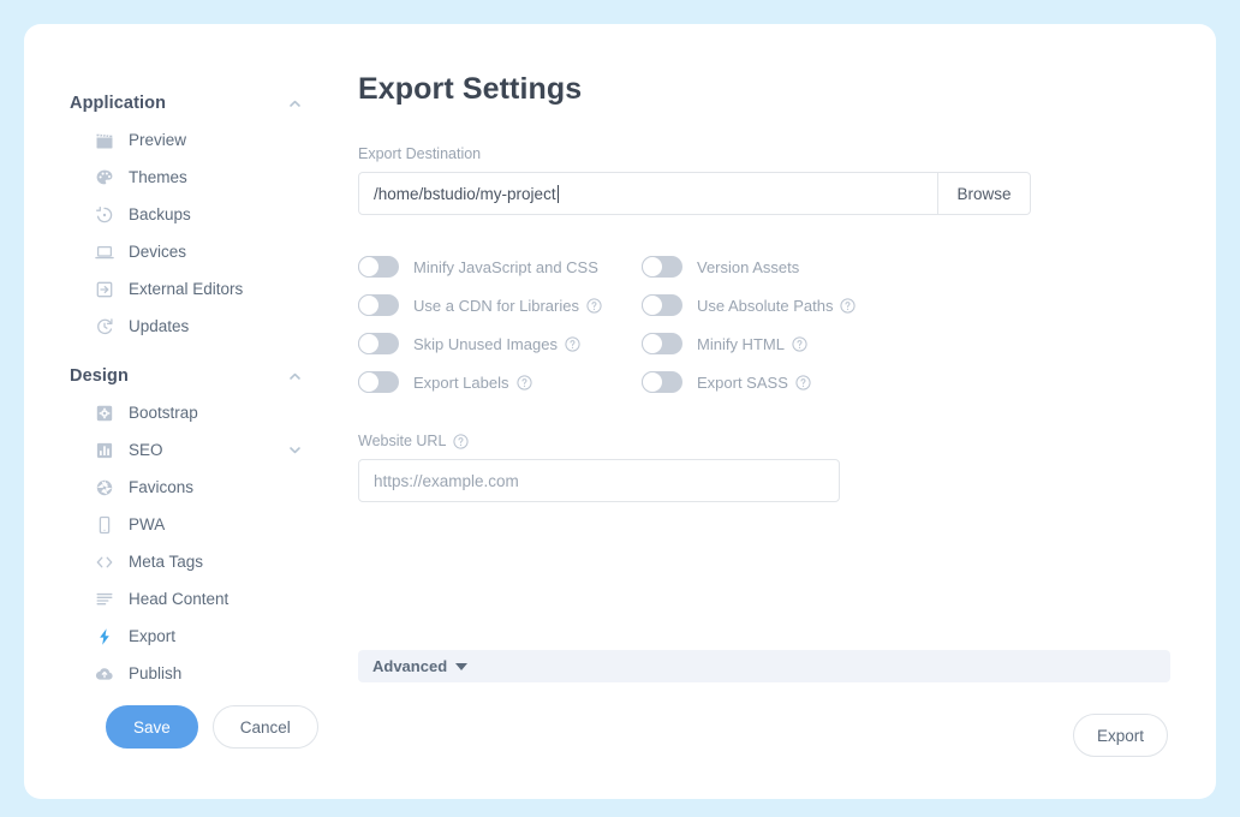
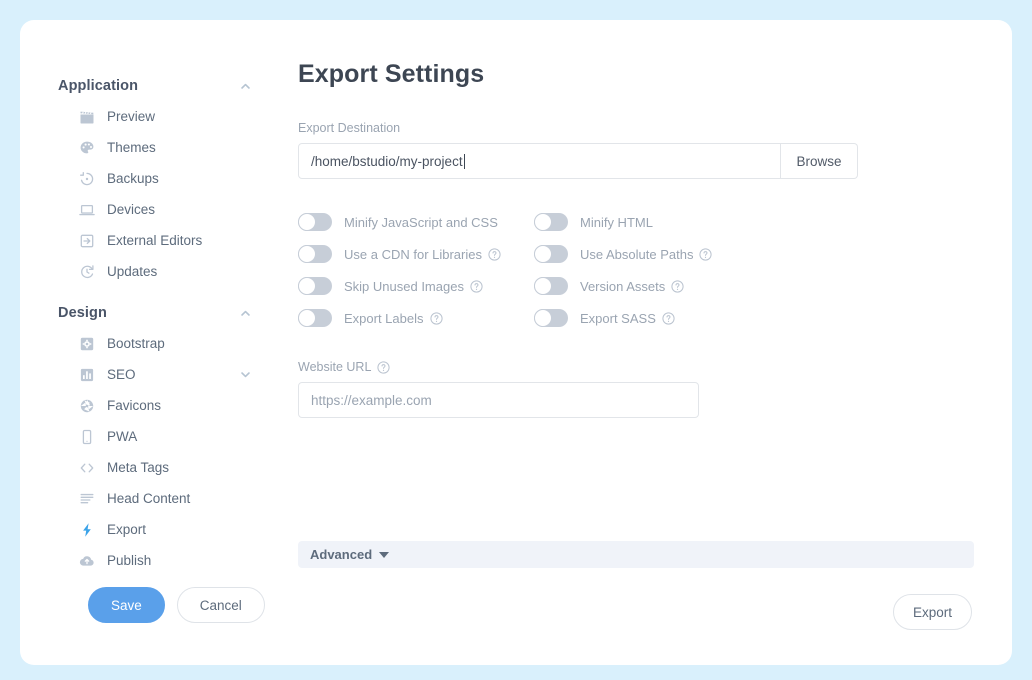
  Application
  Preview
  Themes
  Backups
  Devices
  External Editors
  Updates
  Design
  Bootstrap
  SEO
  Favicons
  PWA
  Meta Tags
  Head Content
  Export
  Publish
  Save
  Cancel
  Export Settings
  Export Destination
  /home/bstudio/my-project
  Browse
  Minify JavaScript and CSS
- Version Assets
+ Minify HTML
  Use a CDN for Libraries
  Use Absolute Paths
  Skip Unused Images
- Minify HTML
+ Version Assets
  Export Labels
  Export SASS
  Website URL
  https://example.com
  Advanced
  Export
